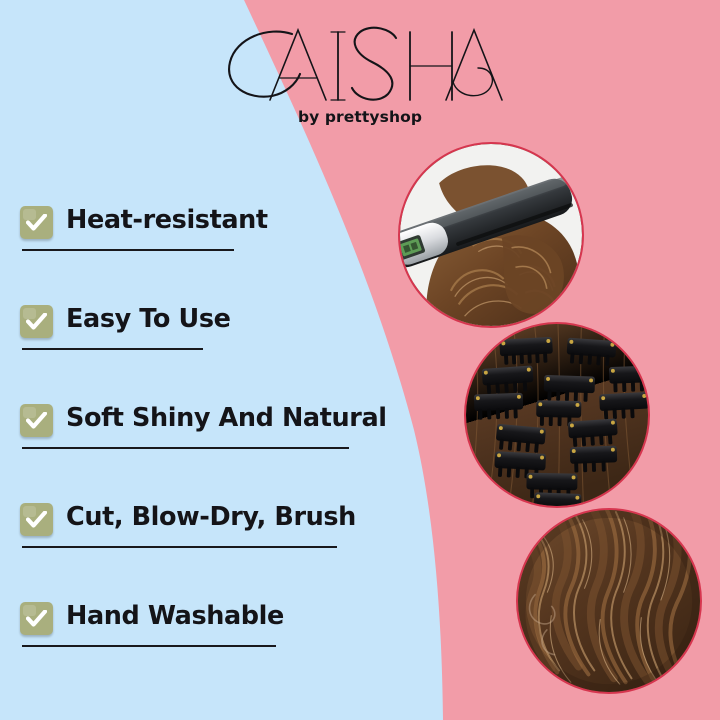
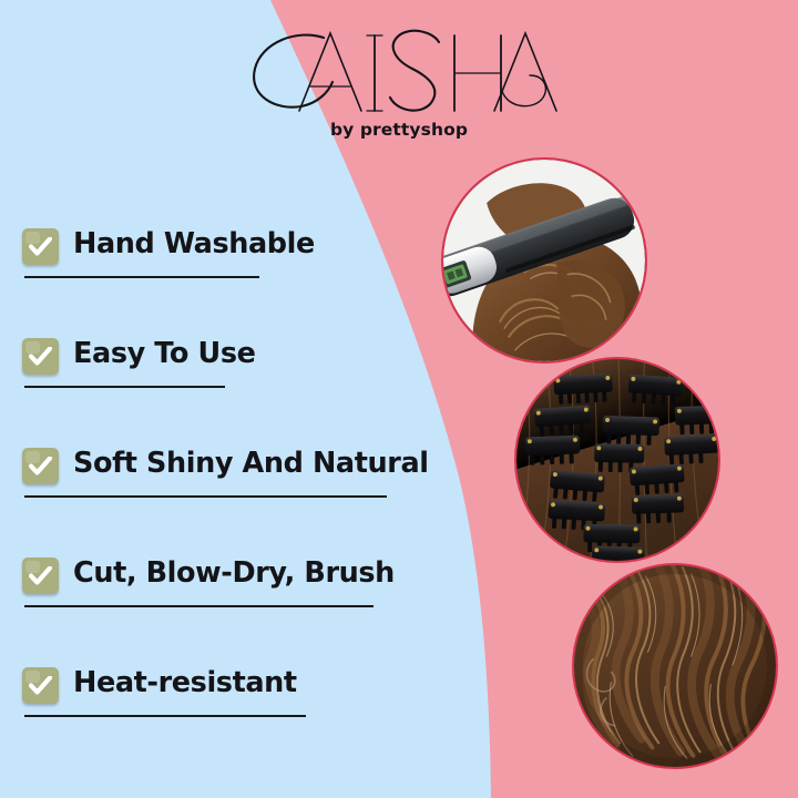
  by prettyshop
- Heat-resistant
+ Hand Washable
  Easy To Use
  Soft Shiny And Natural
  Cut, Blow-Dry, Brush
- Hand Washable
+ Heat-resistant
